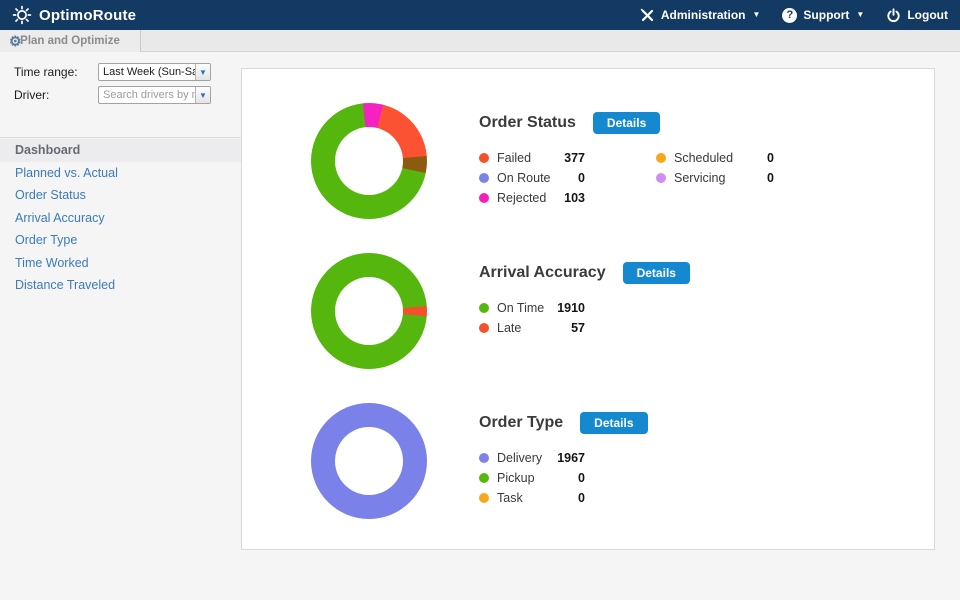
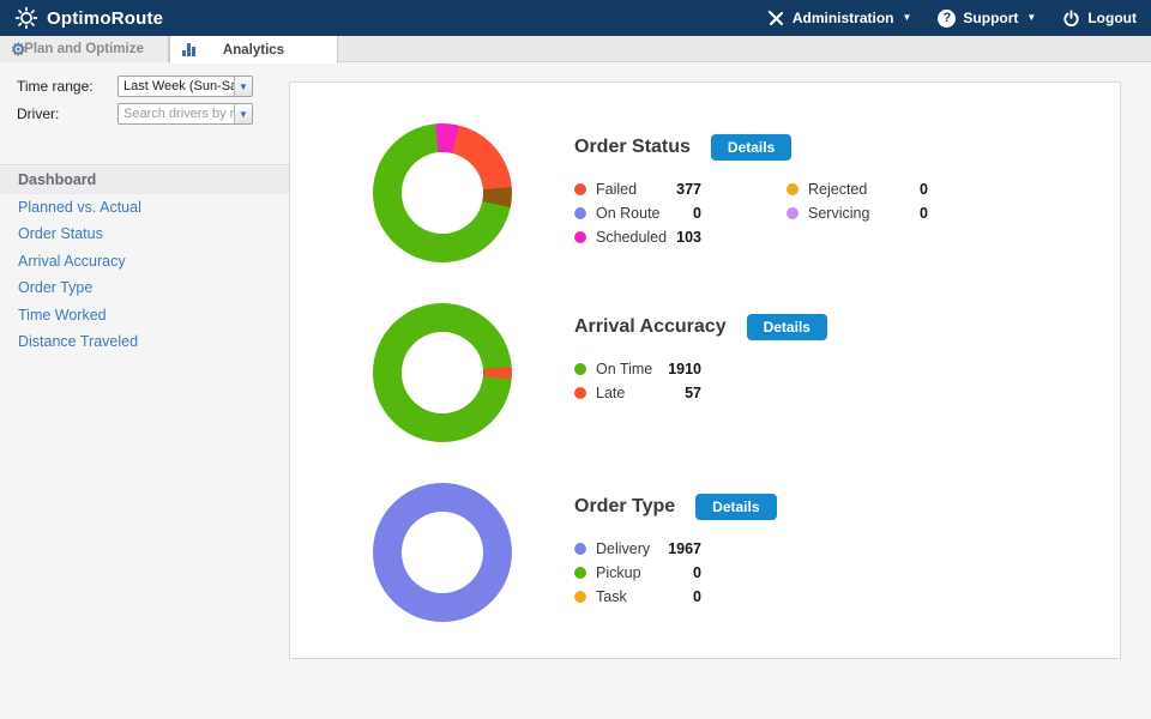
  OptimoRoute
  Administration
  ▼
  ?
  Support
  ▼
  Logout
  ⚙
  Plan and Optimize
+ Analytics
  Time range:
  Last Week (Sun-S
  ▼
  Driver:
  Search drivers by
  ▼
  Dashboard
  Planned vs. Actual
  Order Status
  Arrival Accuracy
  Order Type
  Time Worked
  Distance Traveled
  Order Status
  Details
  Failed
  377
  On Route
  0
- Rejected
+ Scheduled
  103
- Scheduled
+ Rejected
  0
  Servicing
  0
  Arrival Accuracy
  Details
  On Time
  1910
  Late
  57
  Order Type
  Details
  Delivery
  1967
  Pickup
  0
  Task
  0
